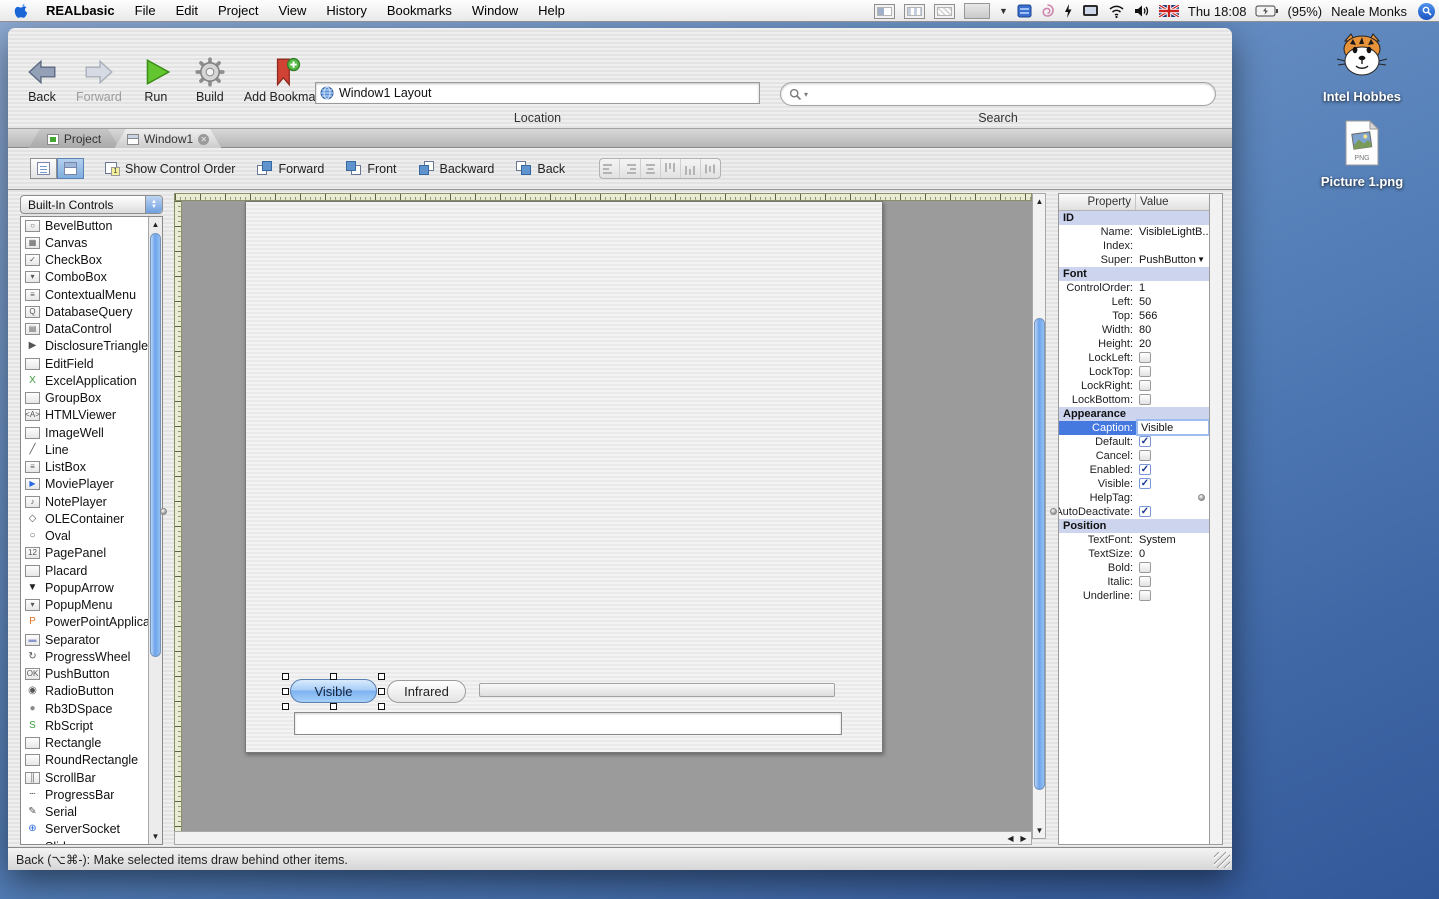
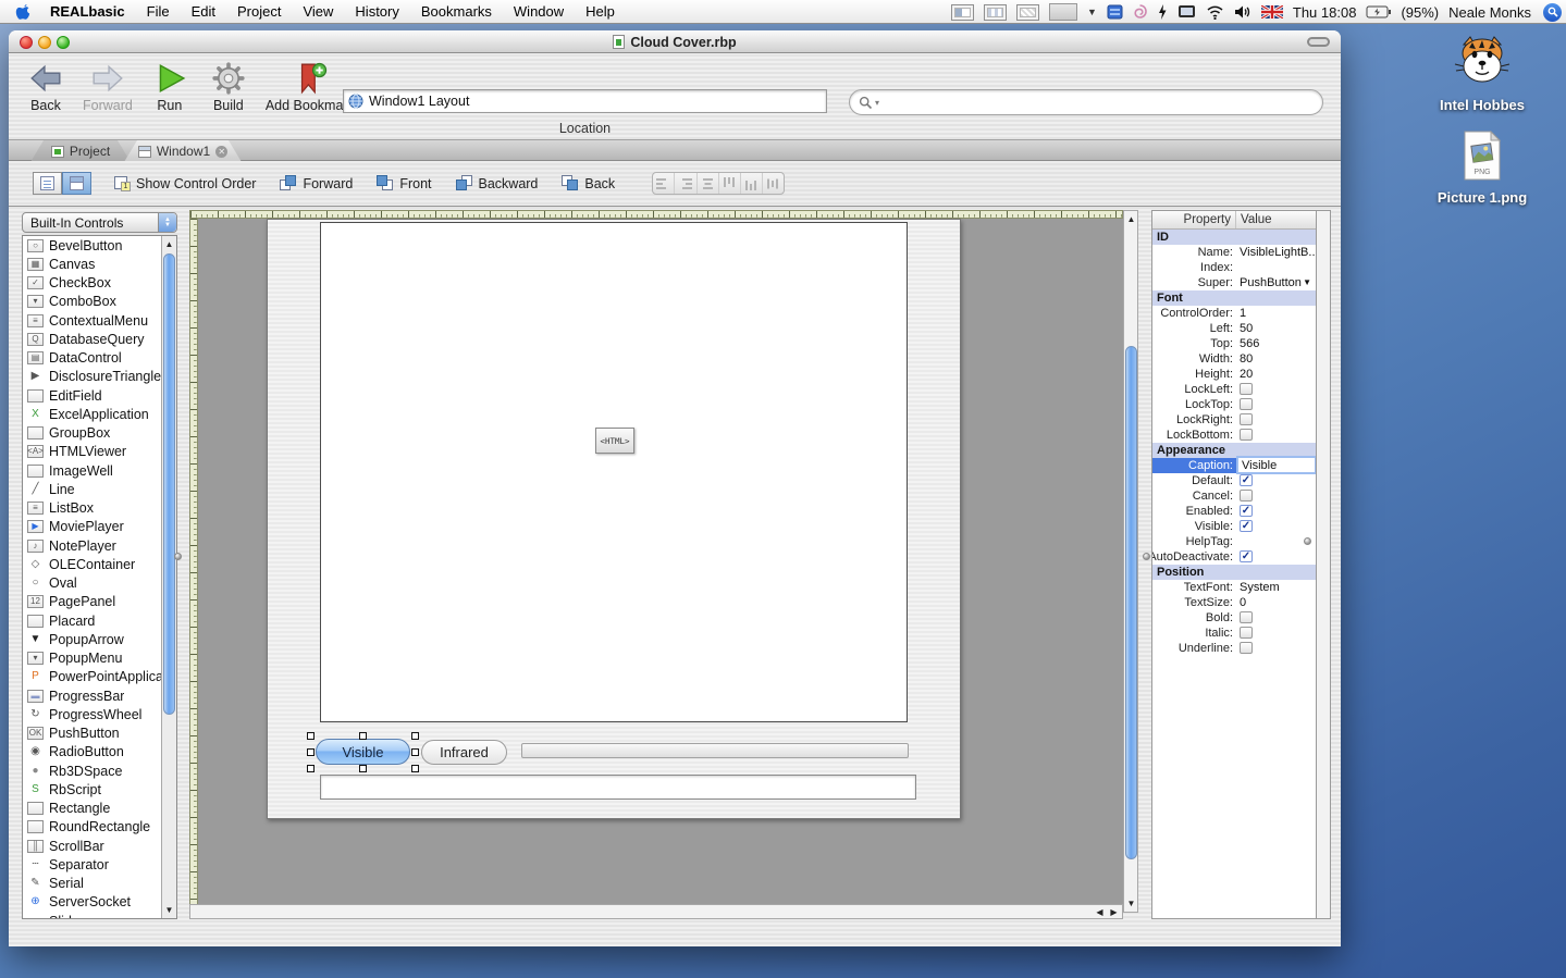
  REALbasic
  File
  Edit
  Project
  View
  History
  Bookmarks
  Window
  Help
  ▼
  Thu 18:08
  (95%)
  Neale Monks
+ Cloud Cover.rbp
  Back
  Forward
  Run
  Build
  Add Bookma
  Window1 Layout
  Location
  ▾
- Search
  Project
  Window1
  ✕
  Show Control Order
  Forward
  Front
  Backward
  Back
  Built-In Controls
  ○
  BevelButton
  ▦
  Canvas
  ✓
  CheckBox
  ▾
  ComboBox
  ≡
  ContextualMenu
  Q
  DatabaseQuery
  ▤
  DataControl
  ▶
  DisclosureTriangle
  EditField
  X
  ExcelApplication
  GroupBox
  <A>
  HTMLViewer
  ImageWell
  ╱
  Line
  ≡
  ListBox
  ▶
  MoviePlayer
  ♪
  NotePlayer
  ◇
  OLEContainer
  ○
  Oval
  12
  PagePanel
  Placard
  ▼
  PopupArrow
  ▾
  PopupMenu
  P
  PowerPointApplica
  ▬
- Separator
+ ProgressBar
  ↻
  ProgressWheel
  OK
  PushButton
  ◉
  RadioButton
  ●
  Rb3DSpace
  S
  RbScript
  Rectangle
  RoundRectangle
  ║
  ScrollBar
  ┄
- ProgressBar
+ Separator
  ✎
  Serial
  ⊕
  ServerSocket
  ▲
  ▼
+ <HTML>
  Visible
  Infrared
  ▲
  ▼
  ◀
  ▶
  Property
  Value
  ID
  Name:
  VisibleLightB..
  Index:
  Super:
  PushButton
  ▼
  Font
  ControlOrder:
  1
  Left:
  50
  Top:
  566
  Width:
  80
  Height:
  20
  LockLeft:
  LockTop:
  LockRight:
  LockBottom:
  Appearance
  Caption:
  Visible
  Default:
  ✓
  Cancel:
  Enabled:
  ✓
  Visible:
  ✓
  HelpTag:
  AutoDeactivate:
  ✓
  Position
  TextFont:
  System
  TextSize:
  0
  Bold:
  Italic:
  Underline:
- Back (⌥⌘-): Make selected items draw behind other items.
  Intel Hobbes
  Picture 1.png
